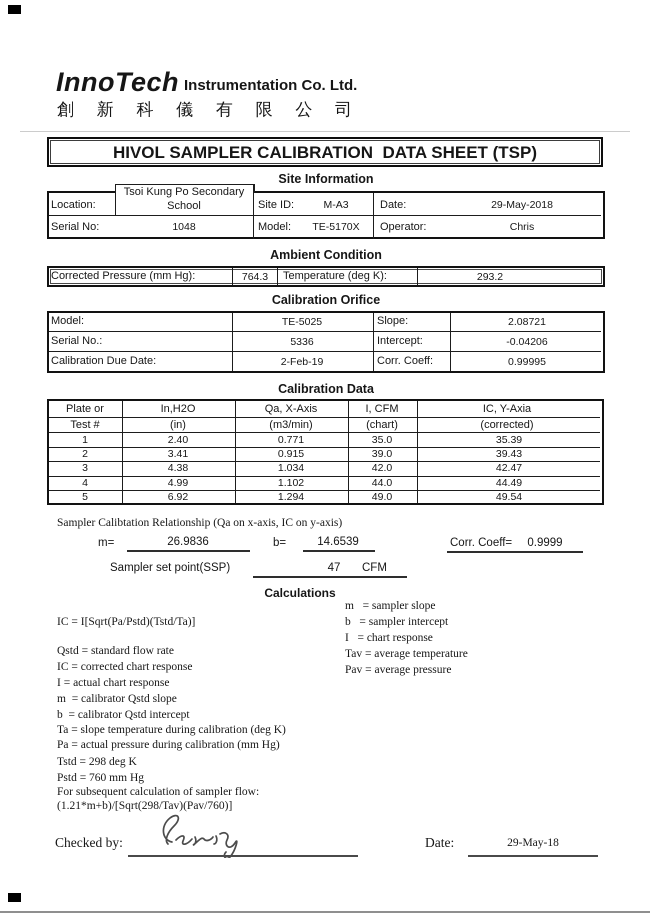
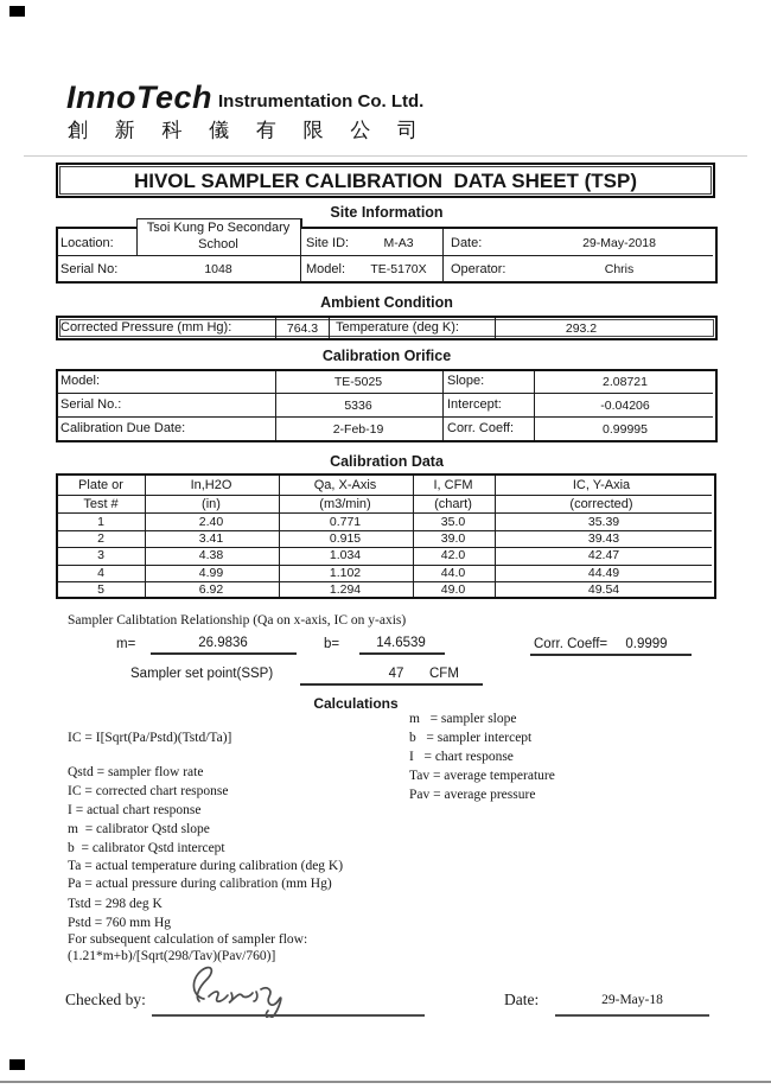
  InnoTech
  Instrumentation Co. Ltd.
  創 新 科 儀 有 限 公 司
  HIVOL SAMPLER CALIBRATION DATA SHEET (TSP)
  Site Information
  Tsoi Kung Po Secondary
  Location:
  School
  Site ID:
  M-A3
  Date:
  29-May-2018
  Serial No:
  1048
  Model:
  TE-5170X
  Operator:
  Chris
  Ambient Condition
  Corrected Pressure (mm Hg):
  764.3
  Temperature (deg K):
  293.2
  Calibration Orifice
  Model:
  TE-5025
  Slope:
  2.08721
  Serial No.:
  5336
  Intercept:
  -0.04206
  Calibration Due Date:
  2-Feb-19
  Corr. Coeff:
  0.99995
  Calibration Data
  Plate or
  In,H2O
  Qa, X-Axis
  I, CFM
  IC, Y-Axia
  Test #
  (in)
  (m3/min)
  (chart)
  (corrected)
  1
  2.40
  0.771
  35.0
  35.39
  2
  3.41
  0.915
  39.0
  39.43
  3
  4.38
  1.034
  42.0
  42.47
  4
  4.99
  1.102
  44.0
  44.49
  5
  6.92
  1.294
  49.0
  49.54
  Sampler Calibtation Relationship (Qa on x-axis, IC on y-axis)
  m=
  26.9836
  b=
  14.6539
  Corr. Coeff=
  0.9999
  Sampler set point(SSP)
  47
  CFM
  Calculations
  IC = I[Sqrt(Pa/Pstd)(Tstd/Ta)]
  m = sampler slope
  b = sampler intercept
  I = chart response
  Tav = average temperature
  Pav = average pressure
- Qstd = standard flow rate
+ Qstd = sampler flow rate
  IC = corrected chart response
  I = actual chart response
  m = calibrator Qstd slope
  b = calibrator Qstd intercept
- Ta = slope temperature during calibration (deg K)
+ Ta = actual temperature during calibration (deg K)
  Pa = actual pressure during calibration (mm Hg)
  Tstd = 298 deg K
  Pstd = 760 mm Hg
  For subsequent calculation of sampler flow:
  (1.21*m+b)/[Sqrt(298/Tav)(Pav/760)]
  Checked by:
  Date:
  29-May-18
